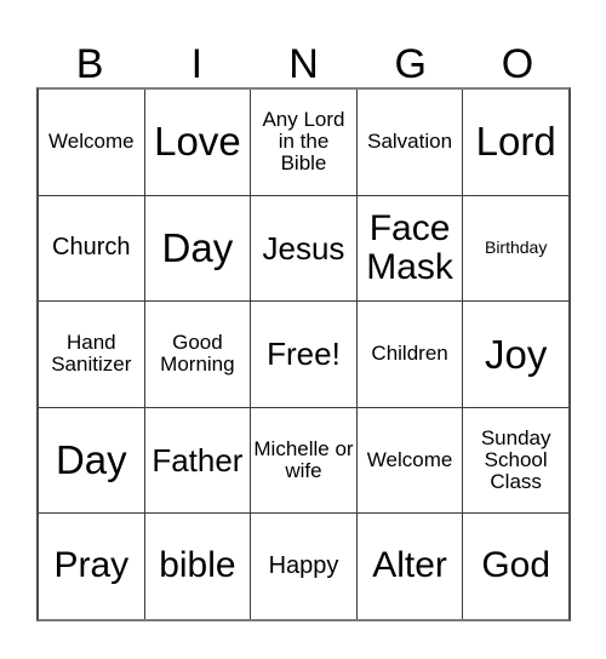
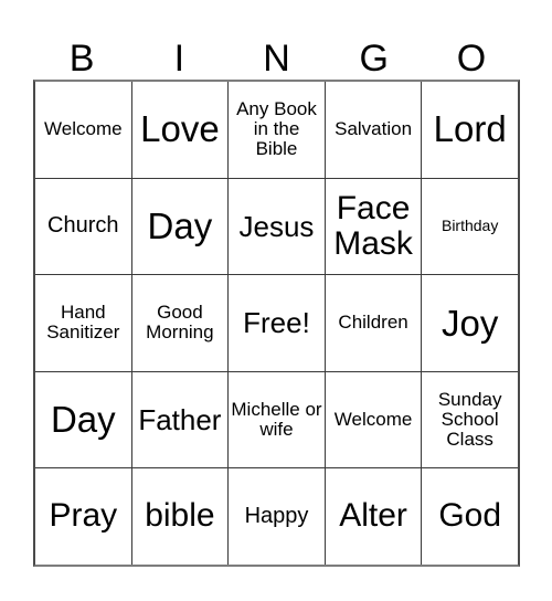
  B
  I
  N
  G
  O
  Welcome
  Love
- Any Lord in the Bible
+ Any Book in the Bible
  Salvation
  Lord
  Church
  Day
  Jesus
  Face Mask
  Birthday
  Hand Sanitizer
  Good Morning
  Free!
  Children
  Joy
  Day
  Father
  Michelle or wife
  Welcome
  Sunday School Class
  Pray
  bible
  Happy
  Alter
  God
